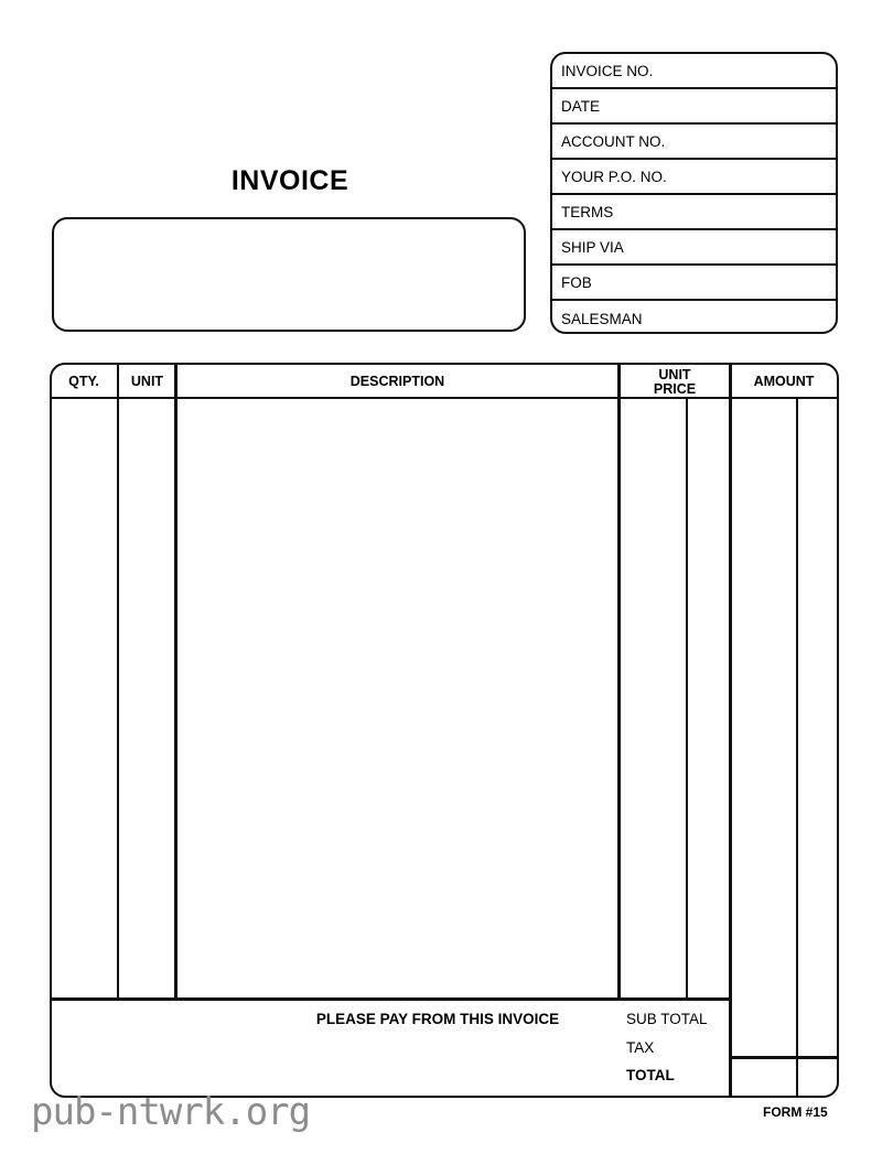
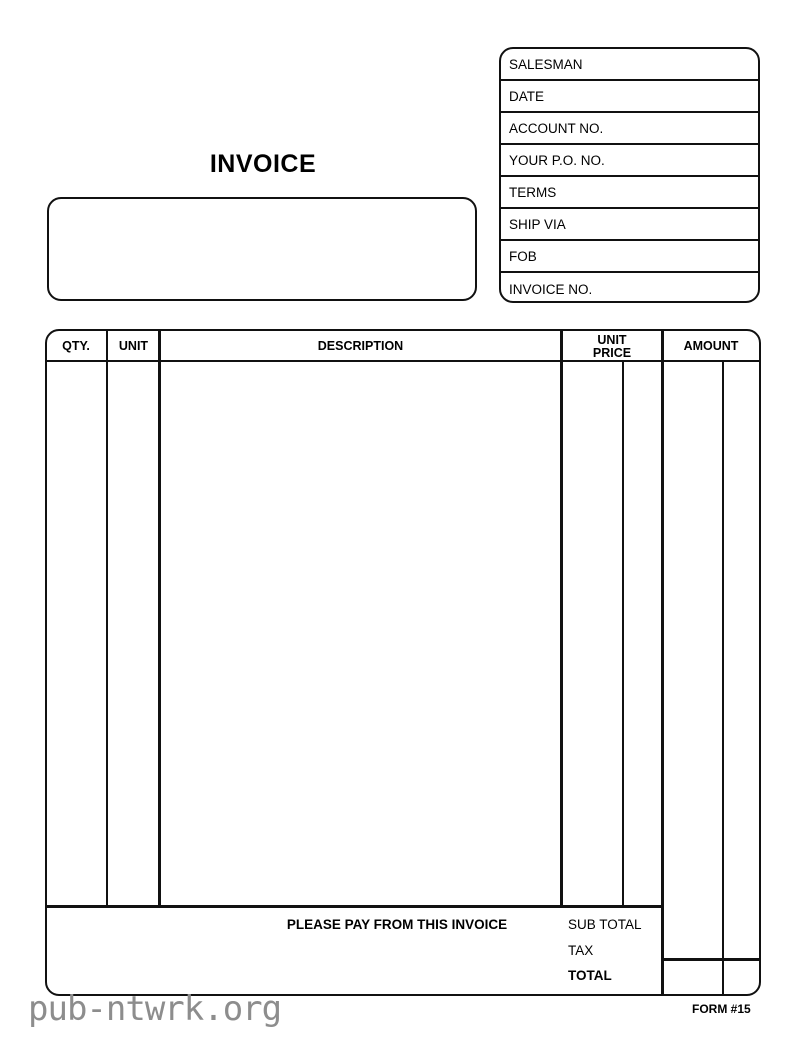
  INVOICE
- INVOICE NO.
+ SALESMAN
  DATE
  ACCOUNT NO.
  YOUR P.O. NO.
  TERMS
  SHIP VIA
  FOB
- SALESMAN
+ INVOICE NO.
  QTY.
  UNIT
  DESCRIPTION
  UNIT
  PRICE
  AMOUNT
  PLEASE PAY FROM THIS INVOICE
  SUB TOTAL
  TAX
  TOTAL
  FORM #15
  pub-ntwrk.org
